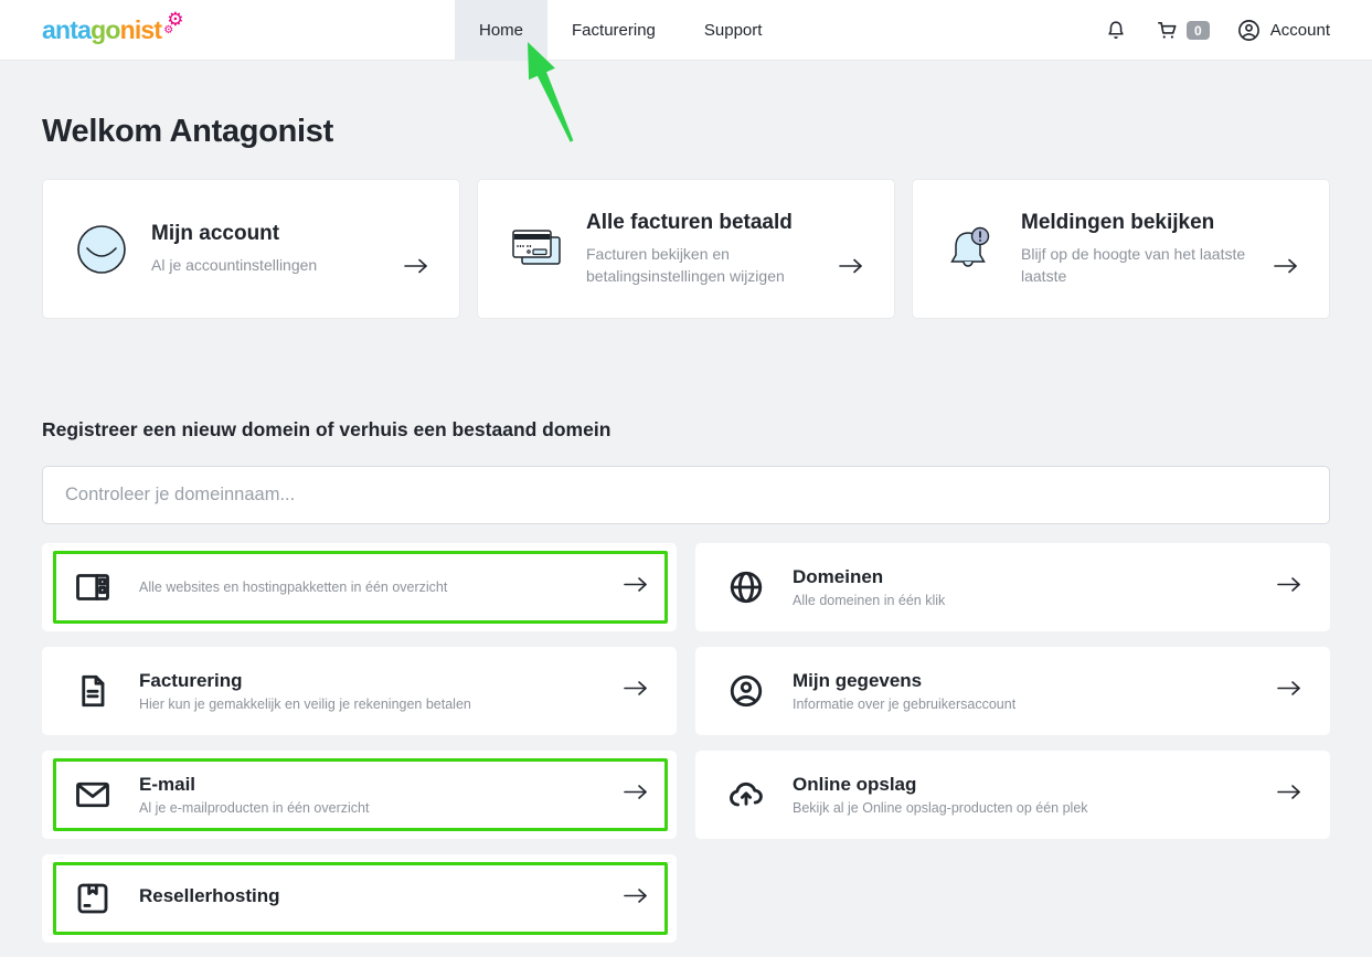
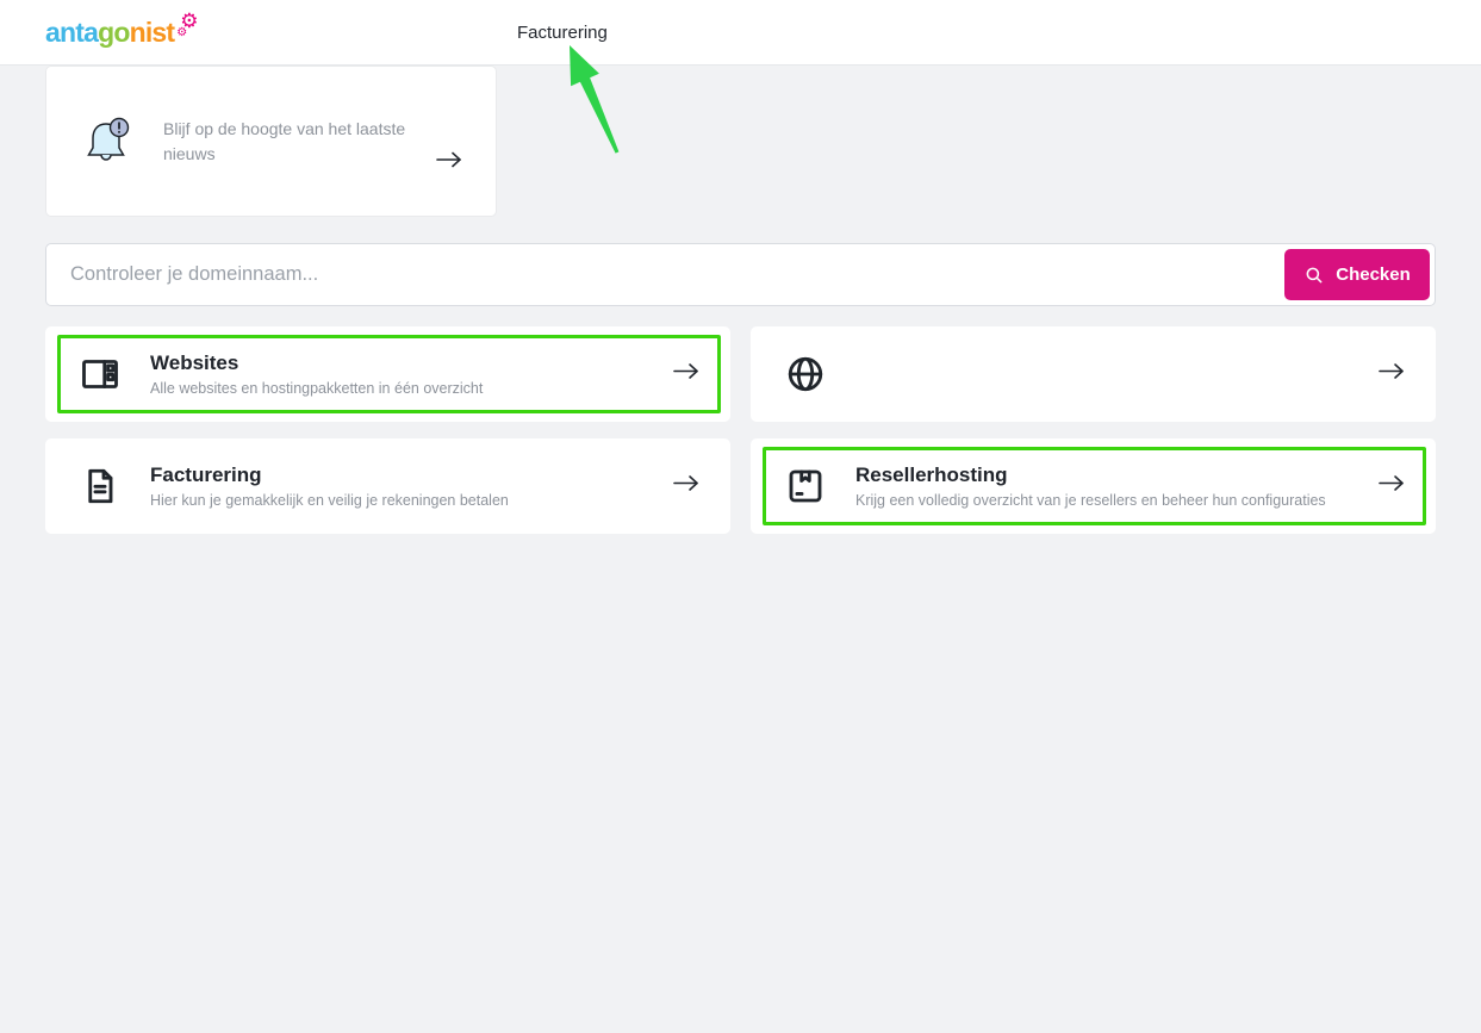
  antagonist
  ⚙
  ⚙
- Home
  Facturering
- Support
- 0
- Account
- Welkom Antagonist
- Mijn account
- Al je accountinstellingen
- Alle facturen betaald
- Facturen bekijken en betalingsinstellingen wijzigen
- Meldingen bekijken
- Blijf op de hoogte van het laatste laatste
+ Blijf op de hoogte van het laatste nieuws
- Registreer een nieuw domein of verhuis een bestaand domein
  Controleer je domeinnaam...
+ Checken
+ Websites
  Alle websites en hostingpakketten in één overzicht
- Domeinen
- Alle domeinen in één klik
  Facturering
  Hier kun je gemakkelijk en veilig je rekeningen betalen
- Mijn gegevens
- Informatie over je gebruikersaccount
- E-mail
- Al je e-mailproducten in één overzicht
- Online opslag
- Bekijk al je Online opslag-producten op één plek
  Resellerhosting
+ Krijg een volledig overzicht van je resellers en beheer hun configuraties
